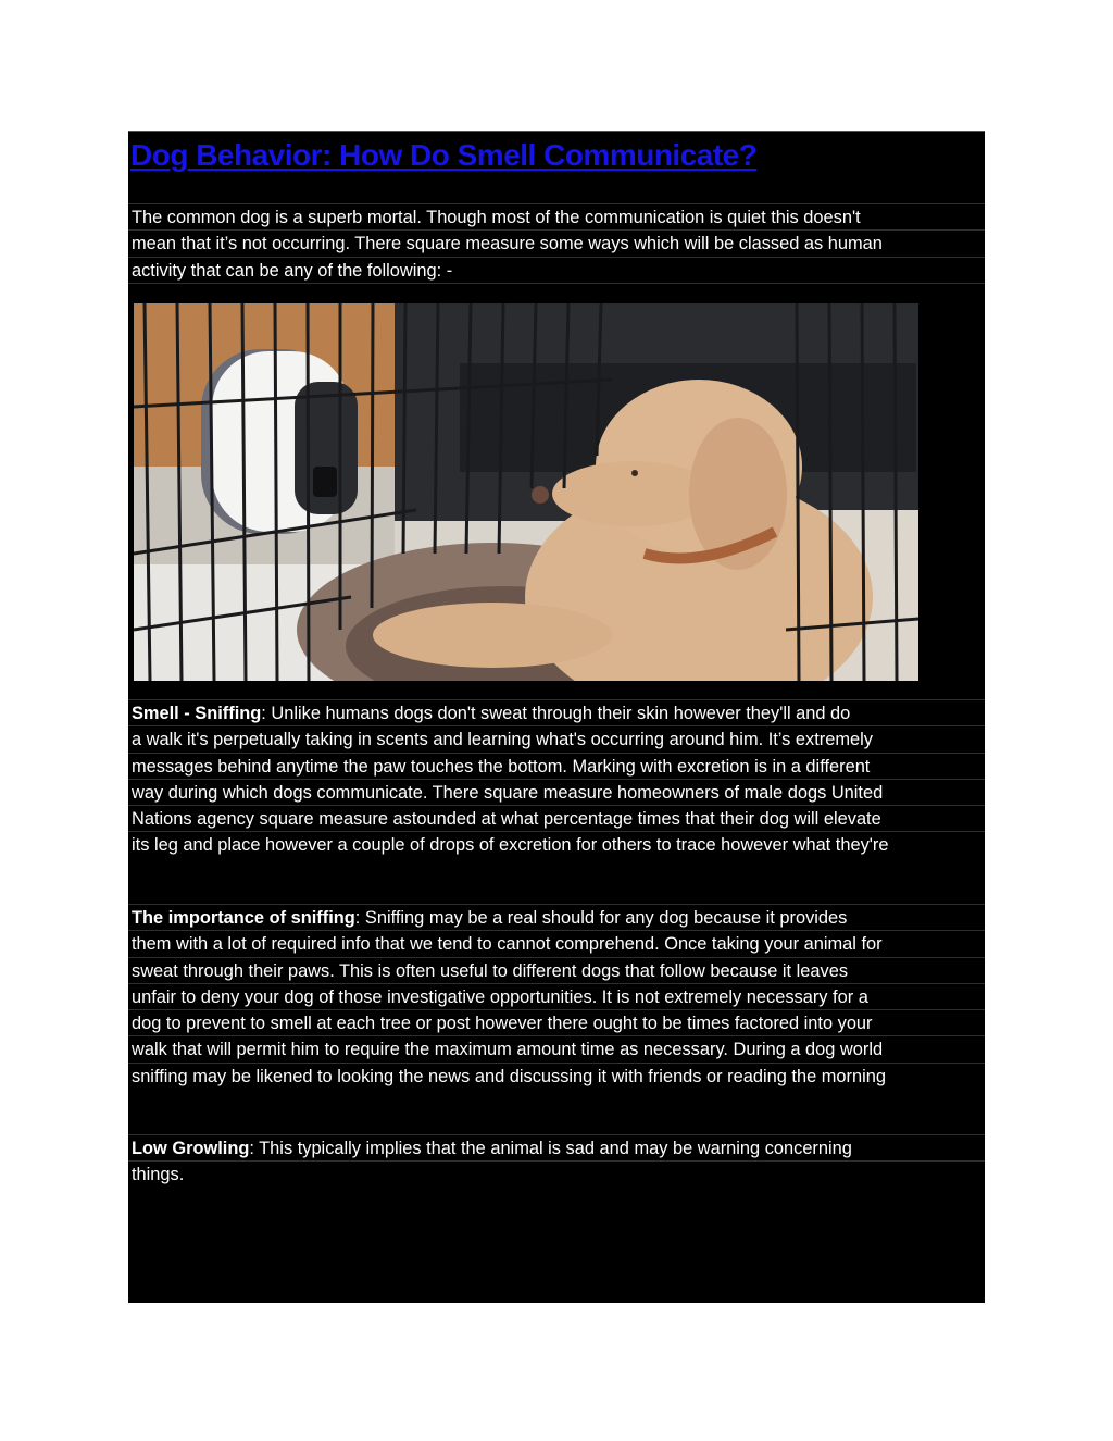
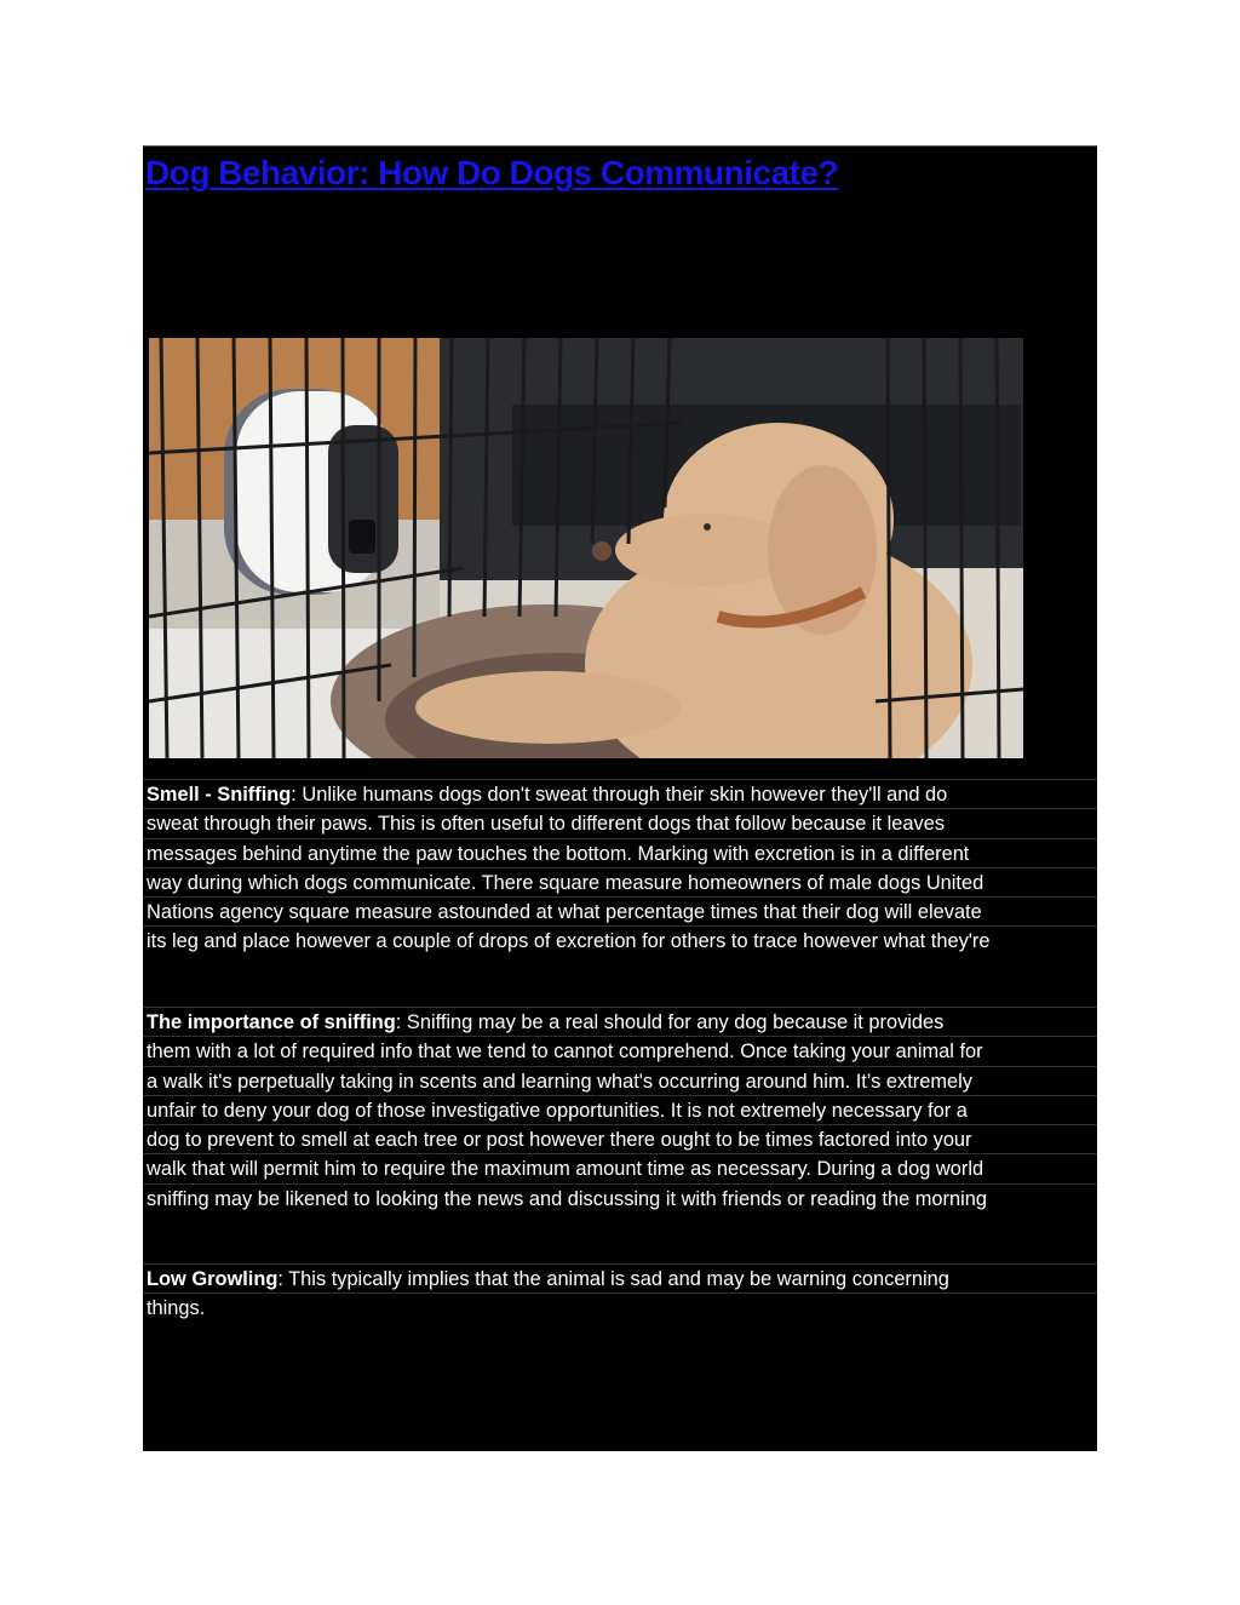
- Dog Behavior: How Do Smell Communicate?
+ Dog Behavior: How Do Dogs Communicate?
- The common dog is a superb mortal. Though most of the communication is quiet this doesn't
- mean that it’s not occurring. There square measure some ways which will be classed as human
- activity that can be any of the following: -
  Smell - Sniffing: Unlike humans dogs don't sweat through their skin however they'll and do
- a walk it's perpetually taking in scents and learning what's occurring around him. It’s extremely
+ sweat through their paws. This is often useful to different dogs that follow because it leaves
  messages behind anytime the paw touches the bottom. Marking with excretion is in a different
  way during which dogs communicate. There square measure homeowners of male dogs United
  Nations agency square measure astounded at what percentage times that their dog will elevate
  its leg and place however a couple of drops of excretion for others to trace however what they're
  The importance of sniffing: Sniffing may be a real should for any dog because it provides
  them with a lot of required info that we tend to cannot comprehend. Once taking your animal for
- sweat through their paws. This is often useful to different dogs that follow because it leaves
+ a walk it's perpetually taking in scents and learning what's occurring around him. It’s extremely
  unfair to deny your dog of those investigative opportunities. It is not extremely necessary for a
  dog to prevent to smell at each tree or post however there ought to be times factored into your
  walk that will permit him to require the maximum amount time as necessary. During a dog world
  sniffing may be likened to looking the news and discussing it with friends or reading the morning
  Low Growling: This typically implies that the animal is sad and may be warning concerning
  things.
